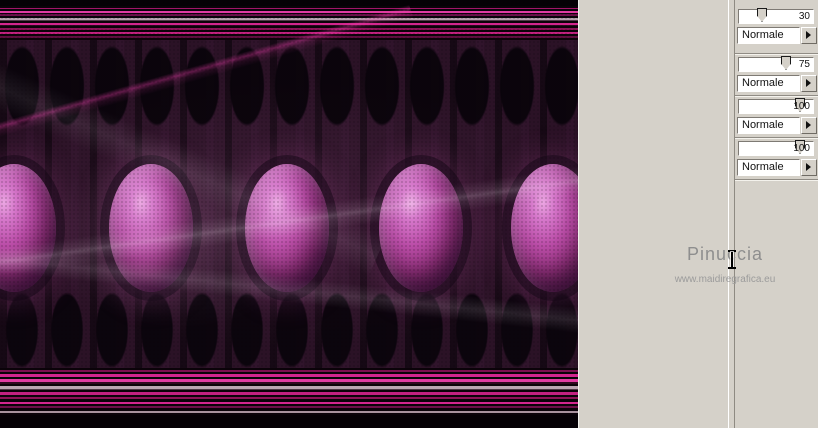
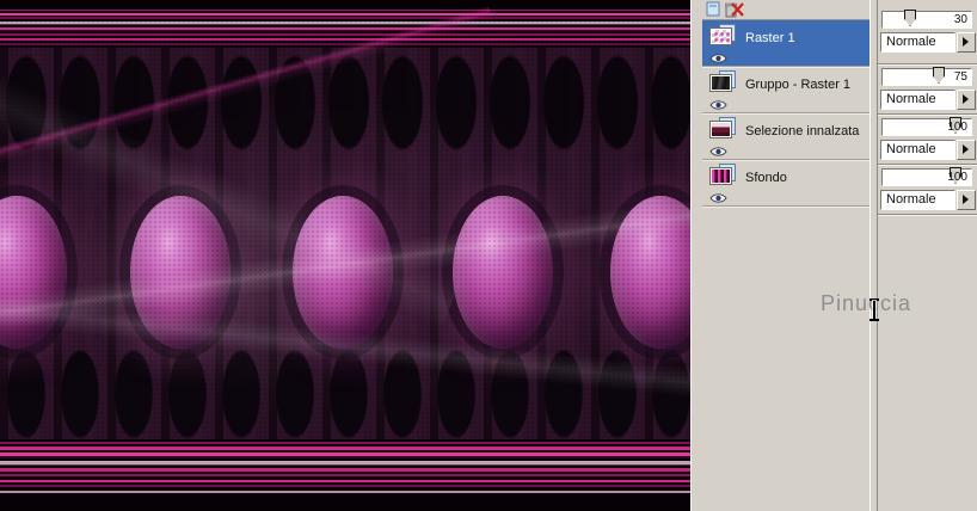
+ Raster 1
+ Gruppo - Raster 1
+ Selezione innalzata
+ Sfondo
  30
  Normale
  75
  Normale
  100
  Normale
  100
  Normale
  Pinucia
- www.maidiregrafica.eu
